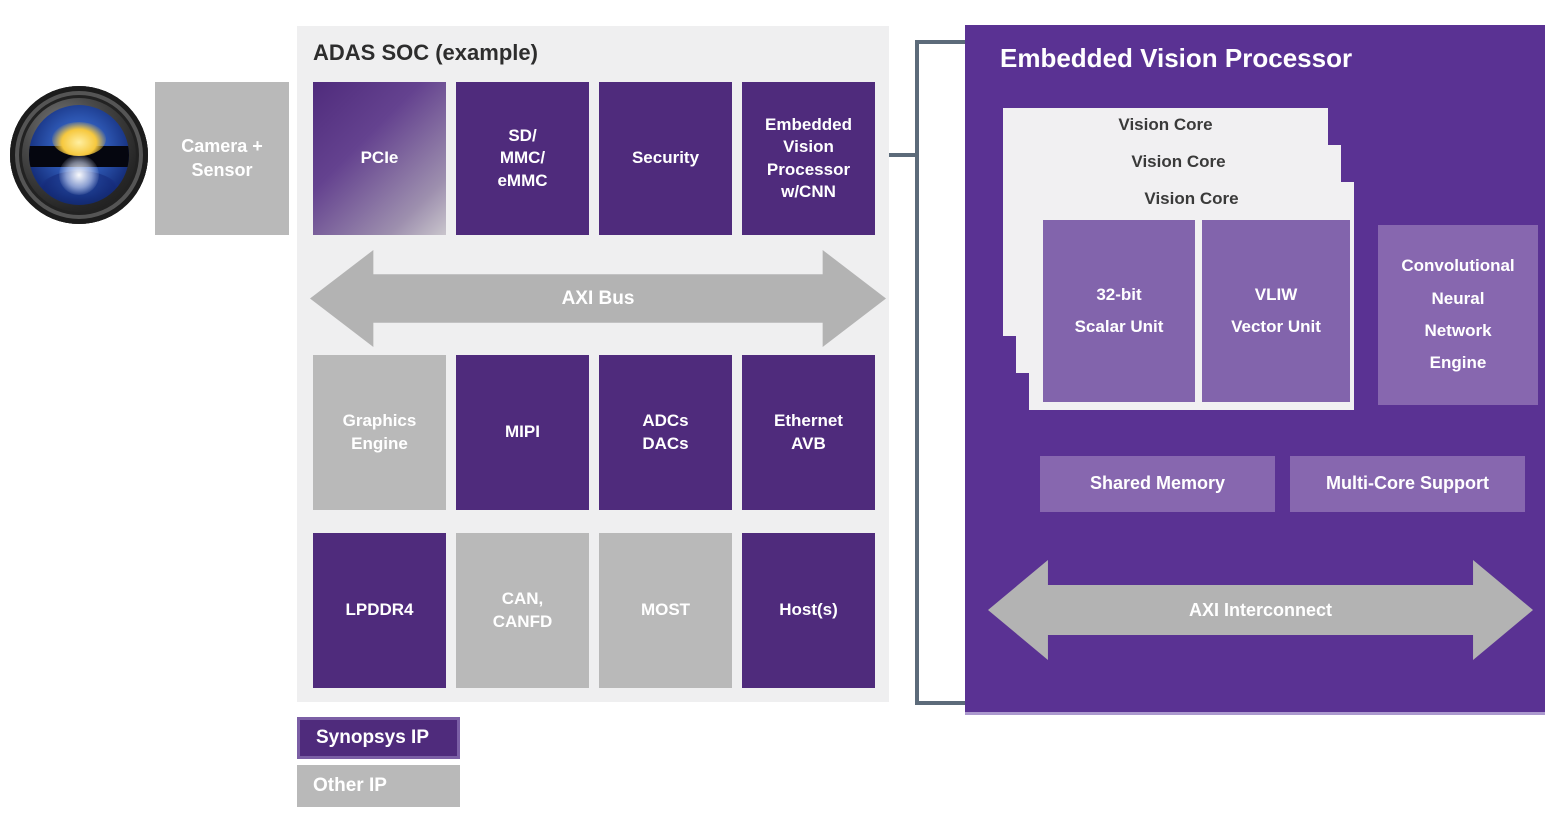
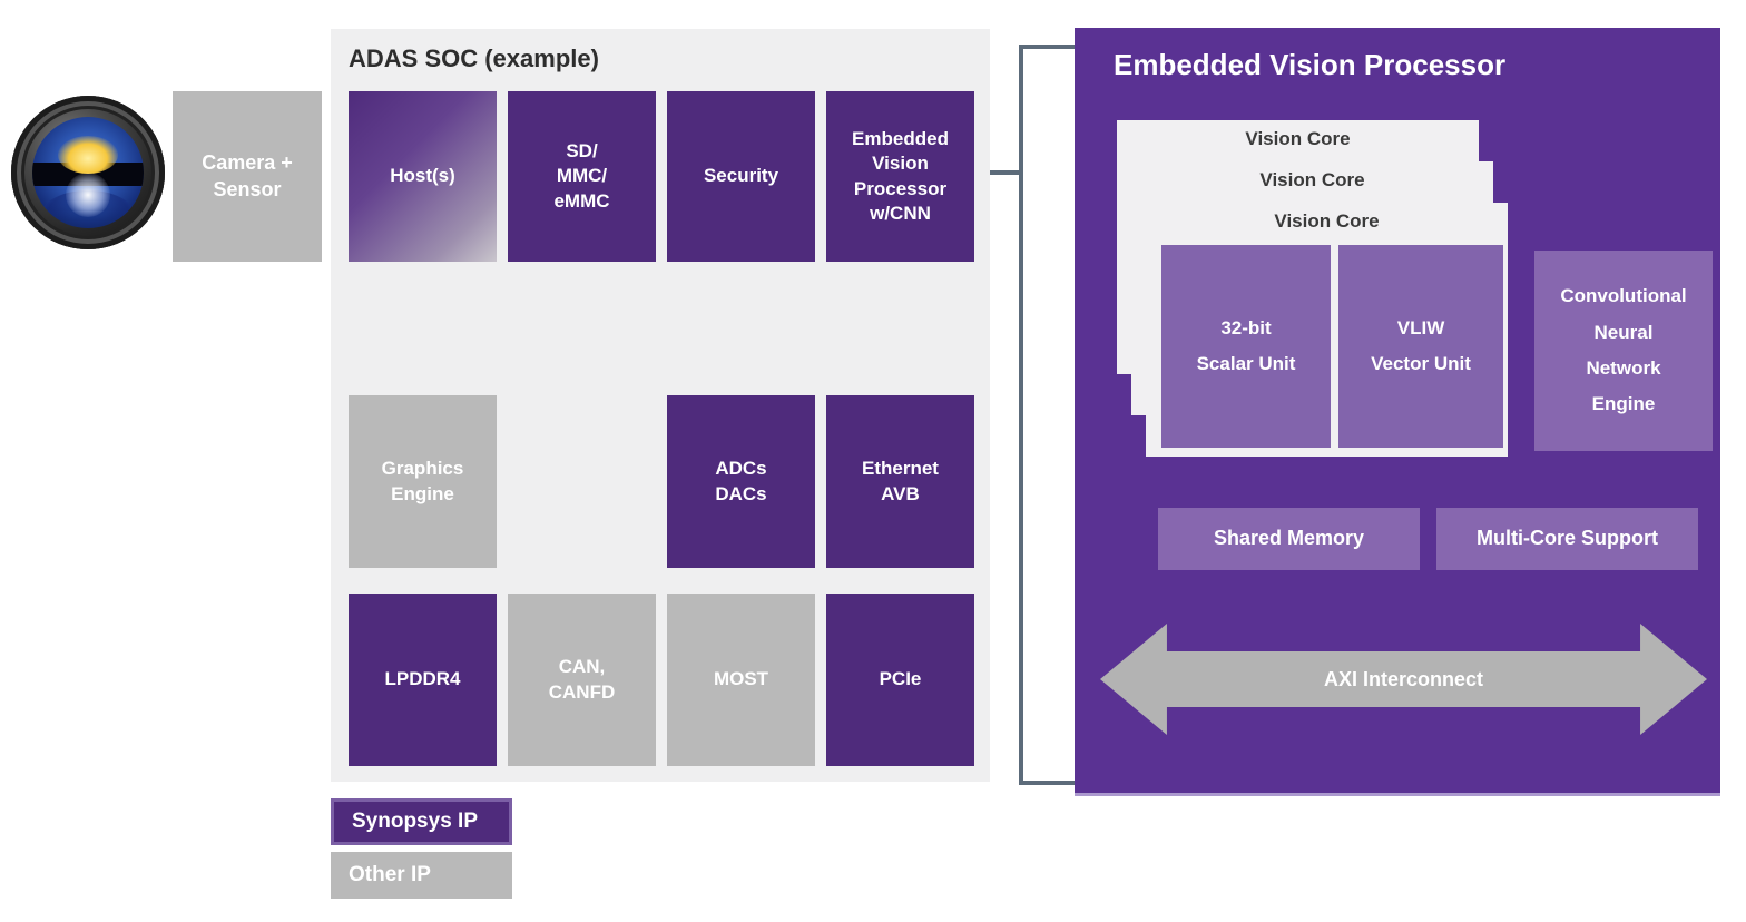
  Camera +
  Sensor
  ADAS SOC (example)
- PCIe
+ Host(s)
  SD/
  MMC/
  eMMC
  Security
  Embedded
  Vision
  Processor
  w/CNN
- AXI Bus
  Graphics
  Engine
- MIPI
  ADCs
  DACs
  Ethernet
  AVB
  LPDDR4
  CAN,
  CANFD
  MOST
- Host(s)
+ PCIe
  Synopsys IP
  Other IP
  Embedded Vision Processor
  Vision Core
  Vision Core
  Vision Core
  32-bit
  Scalar Unit
  VLIW
  Vector Unit
  Convolutional
  Neural
  Network
  Engine
  Shared Memory
  Multi-Core Support
  AXI Interconnect
